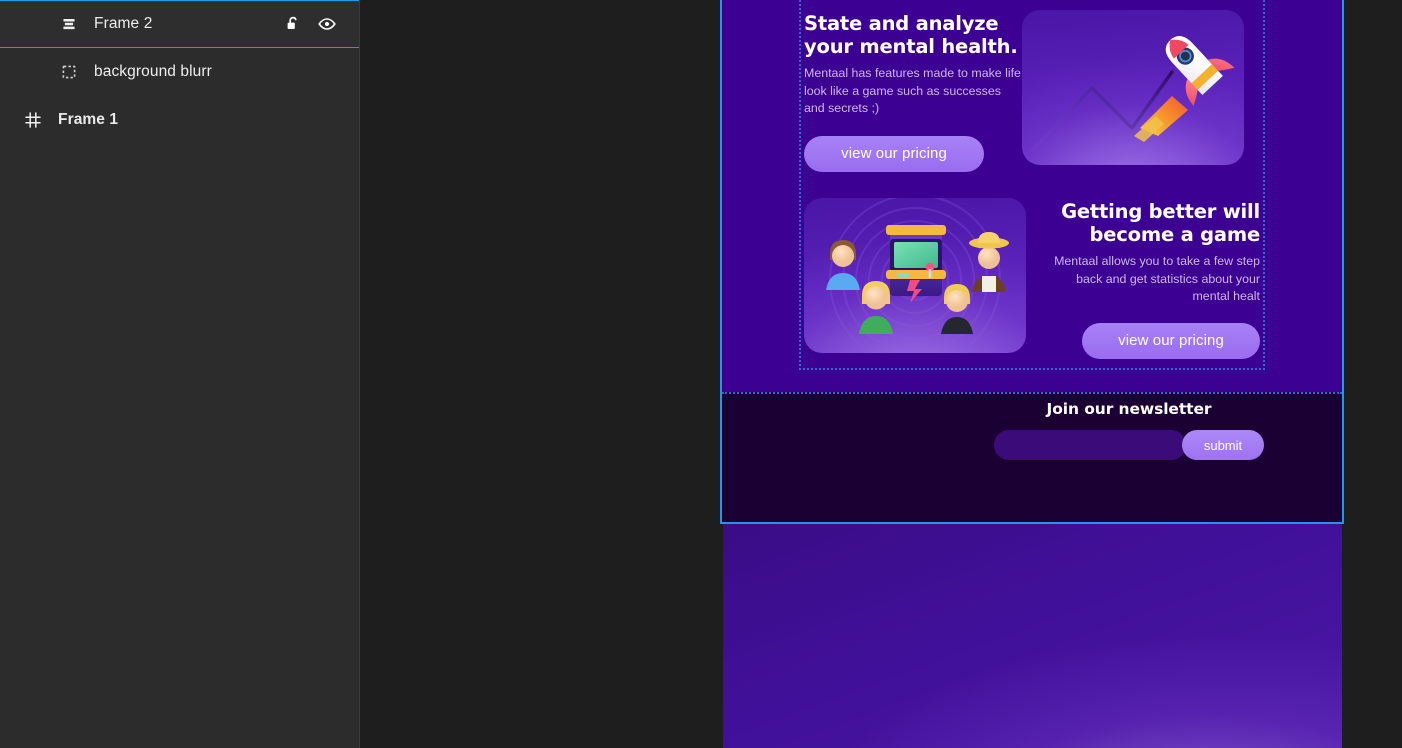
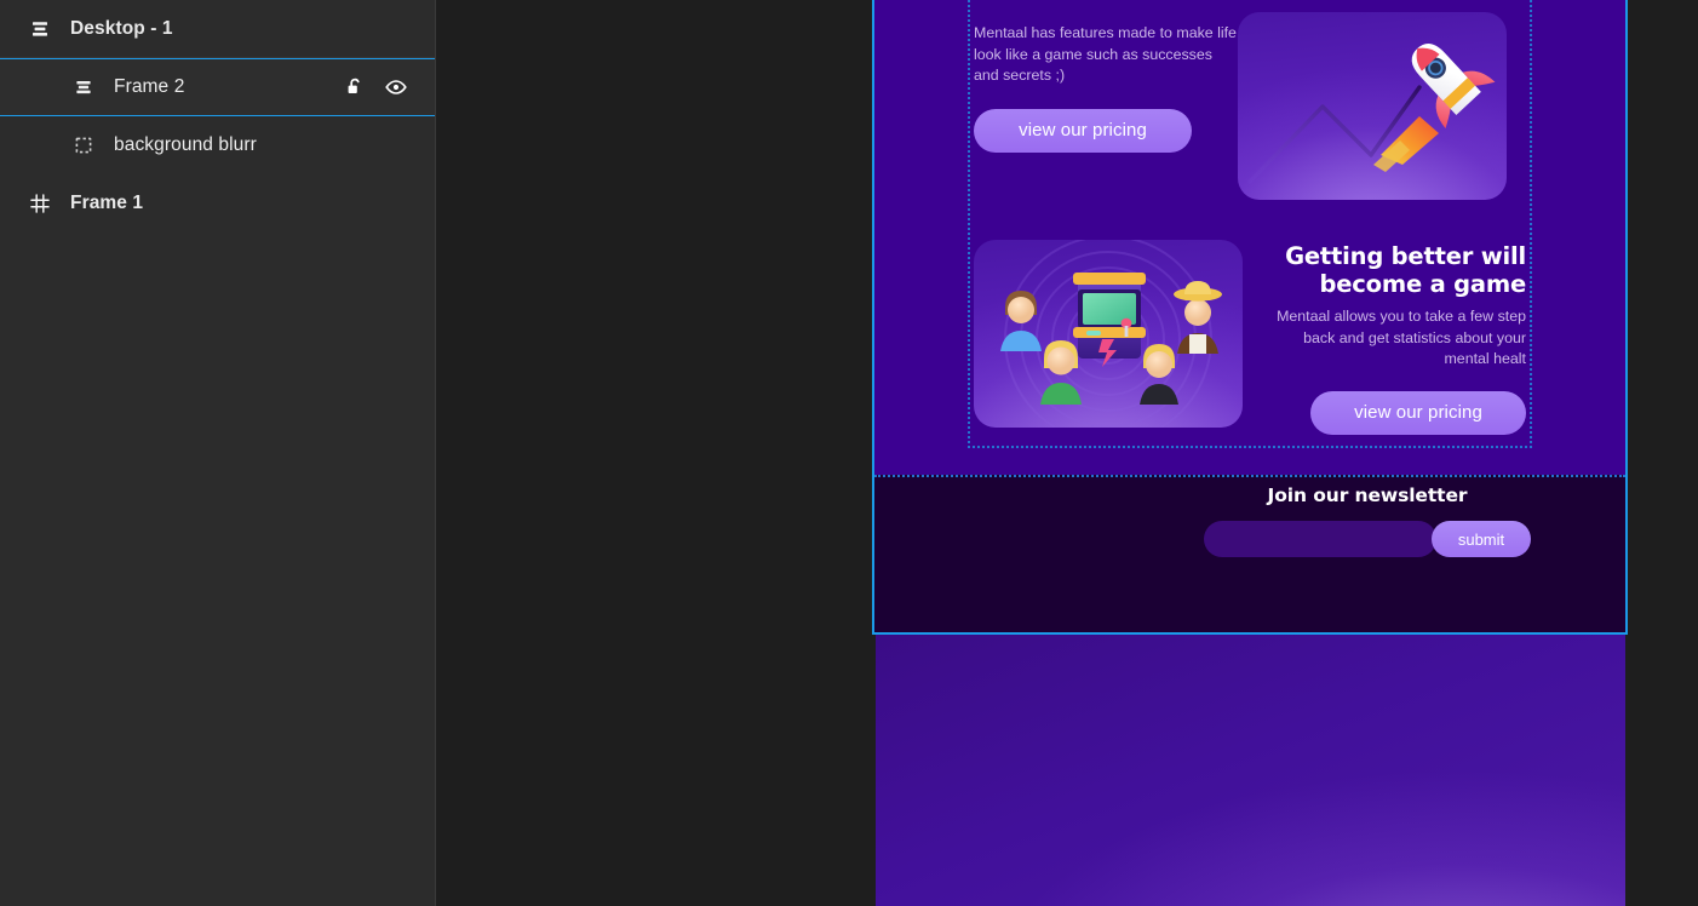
+ Desktop - 1
  Frame 2
  background blurr
  Frame 1
- State and analyze your mental health.
  Mentaal has features made to make life look like a game such as successes and secrets ;)
  view our pricing
  Getting better will become a game
  Mentaal allows you to take a few step back and get statistics about your mental healt
  view our pricing
  Join our newsletter
  submit
